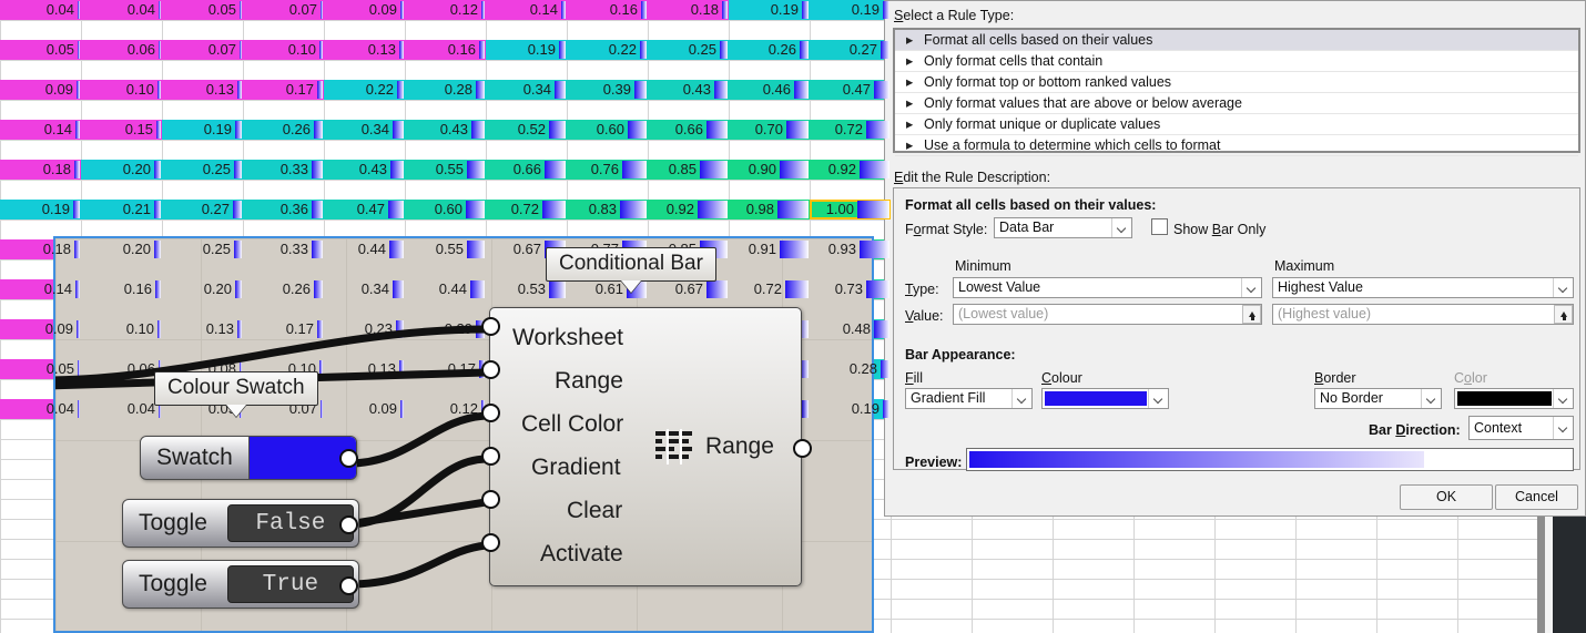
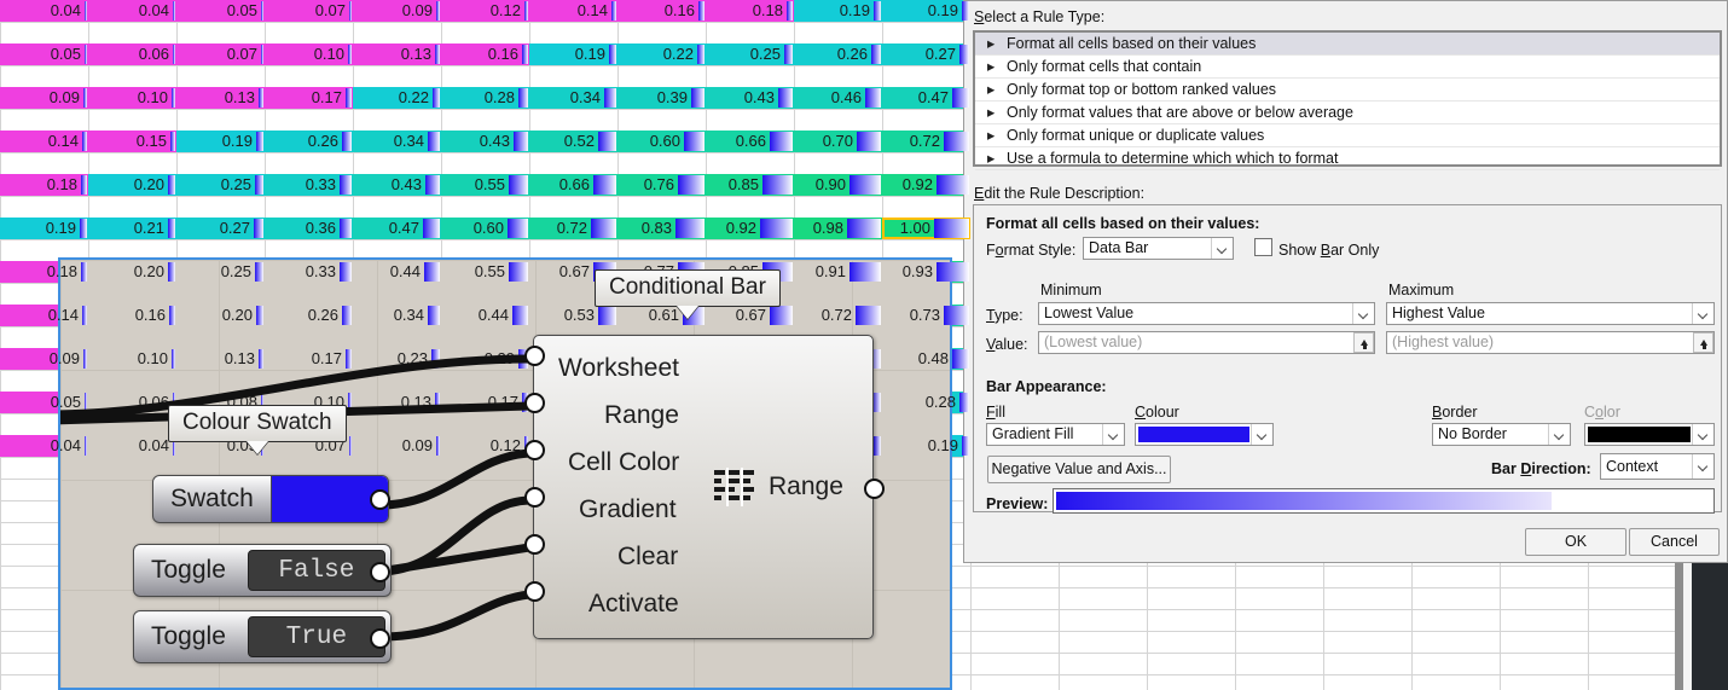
  0.04
  0.04
  0.05
  0.07
  0.09
  0.12
  0.14
  0.16
  0.18
  0.19
  0.19
  0.05
  0.06
  0.07
  0.10
  0.13
  0.16
  0.19
  0.22
  0.25
  0.26
  0.27
  0.09
  0.10
  0.13
  0.17
  0.22
  0.28
  0.34
  0.39
  0.43
  0.46
  0.47
  0.14
  0.15
  0.19
  0.26
  0.34
  0.43
  0.52
  0.60
  0.66
  0.70
  0.72
  0.18
  0.20
  0.25
  0.33
  0.43
  0.55
  0.66
  0.76
  0.85
  0.90
  0.92
  0.19
  0.21
  0.27
  0.36
  0.47
  0.60
  0.72
  0.83
  0.92
  0.98
  1.00
  0.18
  0.20
  0.25
  0.33
  0.44
  0.55
  0.67
  0.91
  0.93
  0.14
  0.16
  0.20
  0.26
  0.34
  0.44
  0.53
  0.61
  0.67
  0.72
  0.73
  0.09
  0.10
  0.13
  0.17
  0.23
  0.48
  0.05
  0.0
  0.08
  0.10
  0.13
  0.17
  0.28
  0.04
  0.04
  0.05
  0.07
  0.09
  0.12
  0.19
  Conditional Bar
  Colour Swatch
  Worksheet
  Range
  Cell Color
  Gradient
  Clear
  Activate
  Range
  Swatch
  Toggle
  False
  Toggle
  True
  Select a Rule Type:
  ▸ Format all cells based on their values
  ▸ Only format cells that contain
  ▸ Only format top or bottom ranked values
  ▸ Only format values that are above or below average
  ▸ Only format unique or duplicate values
- ▸ Use a formula to determine which cells to format
+ ▸ Use a formula to determine which which to format
  Edit the Rule Description:
  Format all cells based on their values:
  Format Style:
  Data Bar
  Show Bar Only
  Minimum
  Maximum
  Type:
  Lowest Value
  Highest Value
  Value:
  (Lowest value)
  (Highest value)
  Bar Appearance:
  Fill
  Gradient Fill
  Colour
  Border
  No Border
  Color
+ Negative Value and Axis...
  Bar Direction:
  Context
  Preview:
  OK
  Cancel
